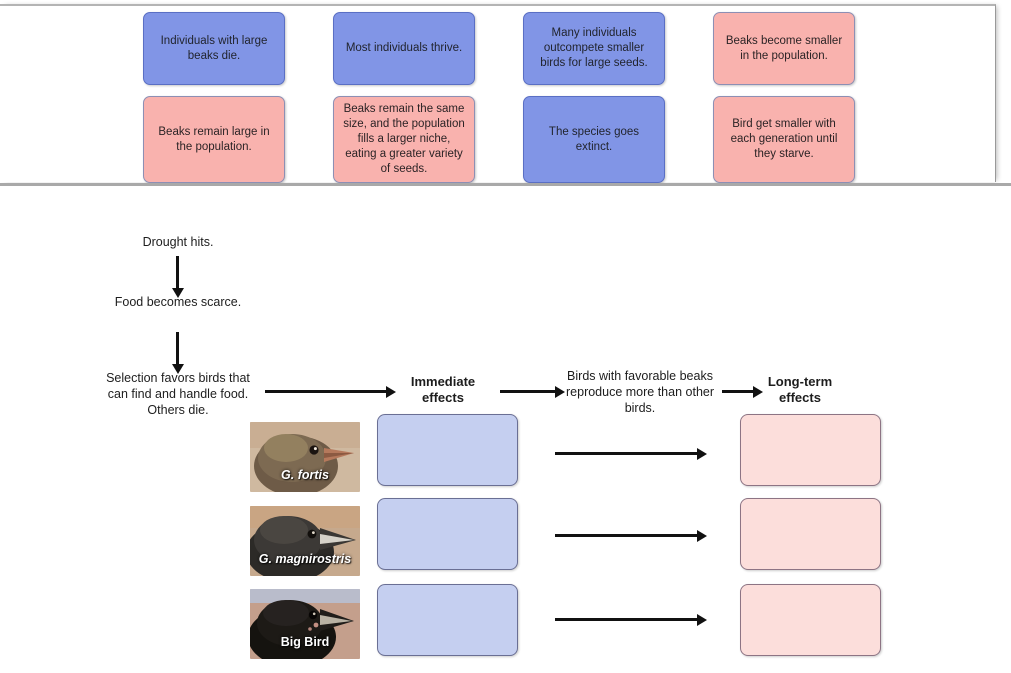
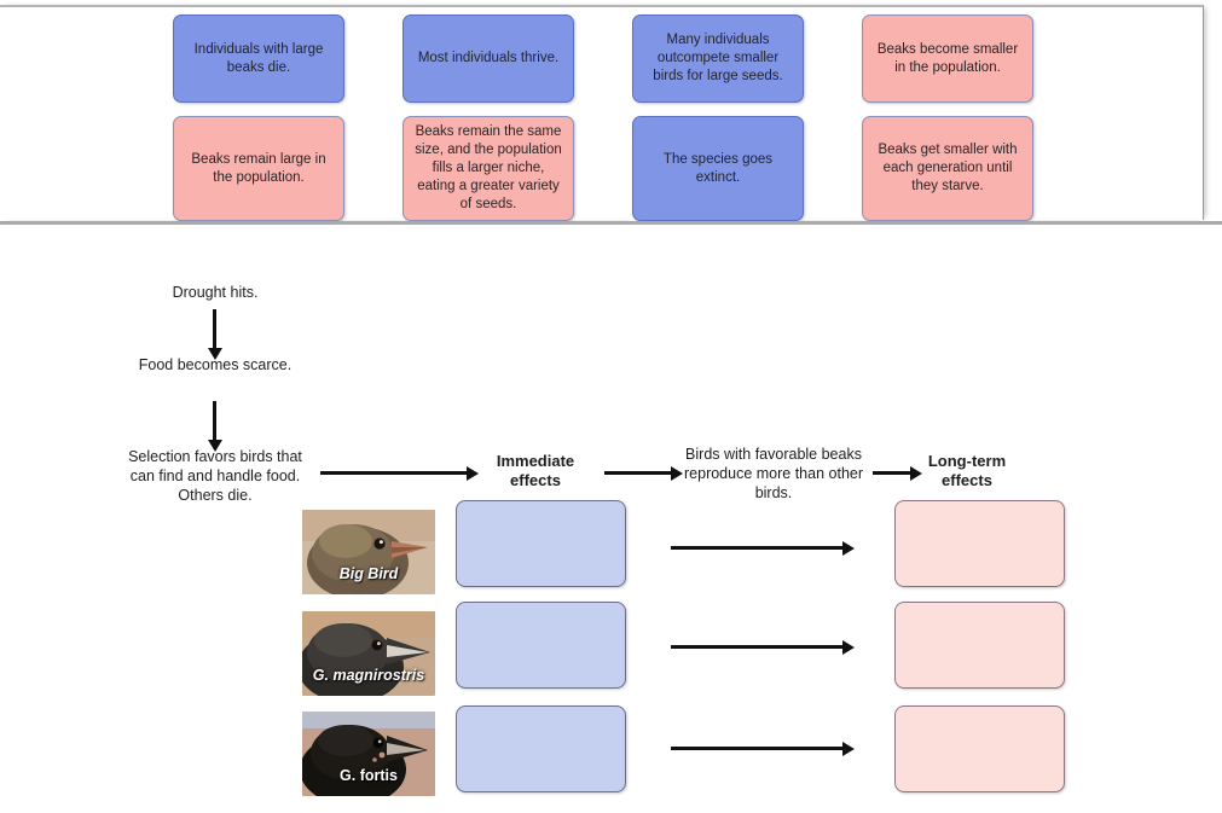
  Individuals with large beaks die.
  Most individuals thrive.
  Many individuals outcompete smaller birds for large seeds.
  Beaks become smaller in the population.
  Beaks remain large in the population.
  Beaks remain the same size, and the population fills a larger niche, eating a greater variety of seeds.
  The species goes extinct.
- Bird get smaller with each generation until they starve.
+ Beaks get smaller with each generation until they starve.
  Drought hits.
  Food becomes scarce.
  Selection favors birds that can find and handle food. Others die.
  Immediate effects
  Birds with favorable beaks reproduce more than other birds.
  Long-term effects
- G. fortis
+ Big Bird
  G. magnirostris
- Big Bird
+ G. fortis
